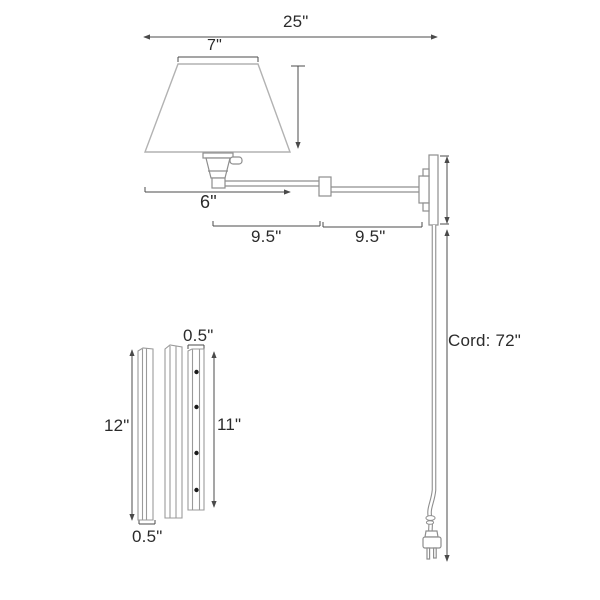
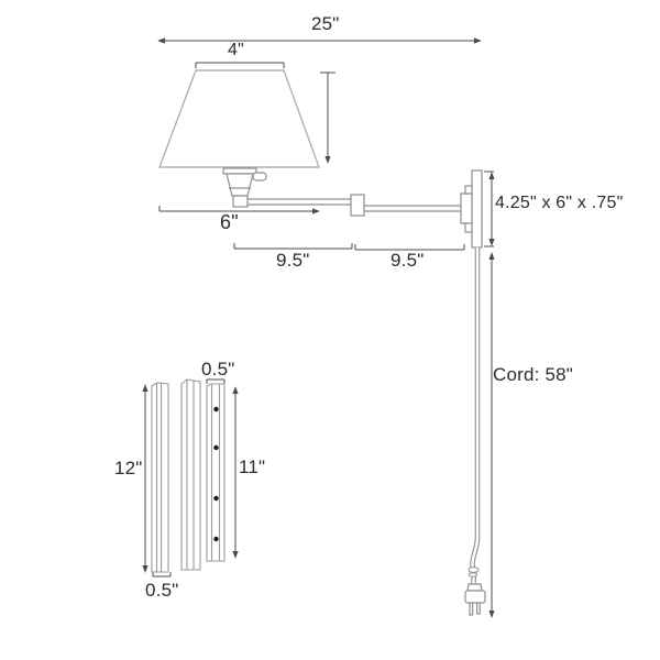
  25"
- 7"
+ 4"
  6"
  9.5"
  9.5"
+ 4.25" x 6" x .75"
- Cord: 72"
+ Cord: 58"
  0.5"
  12"
  11"
  0.5"
